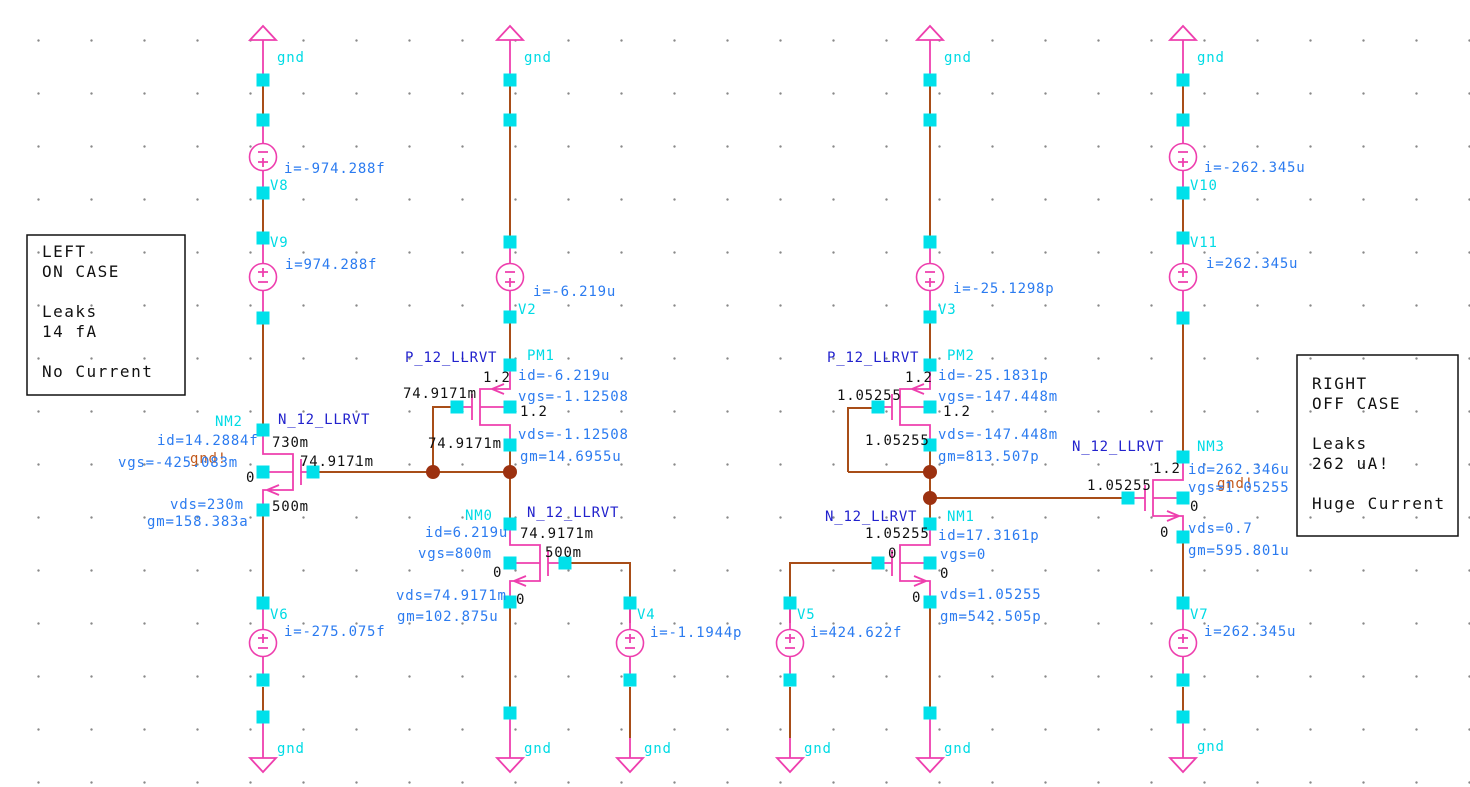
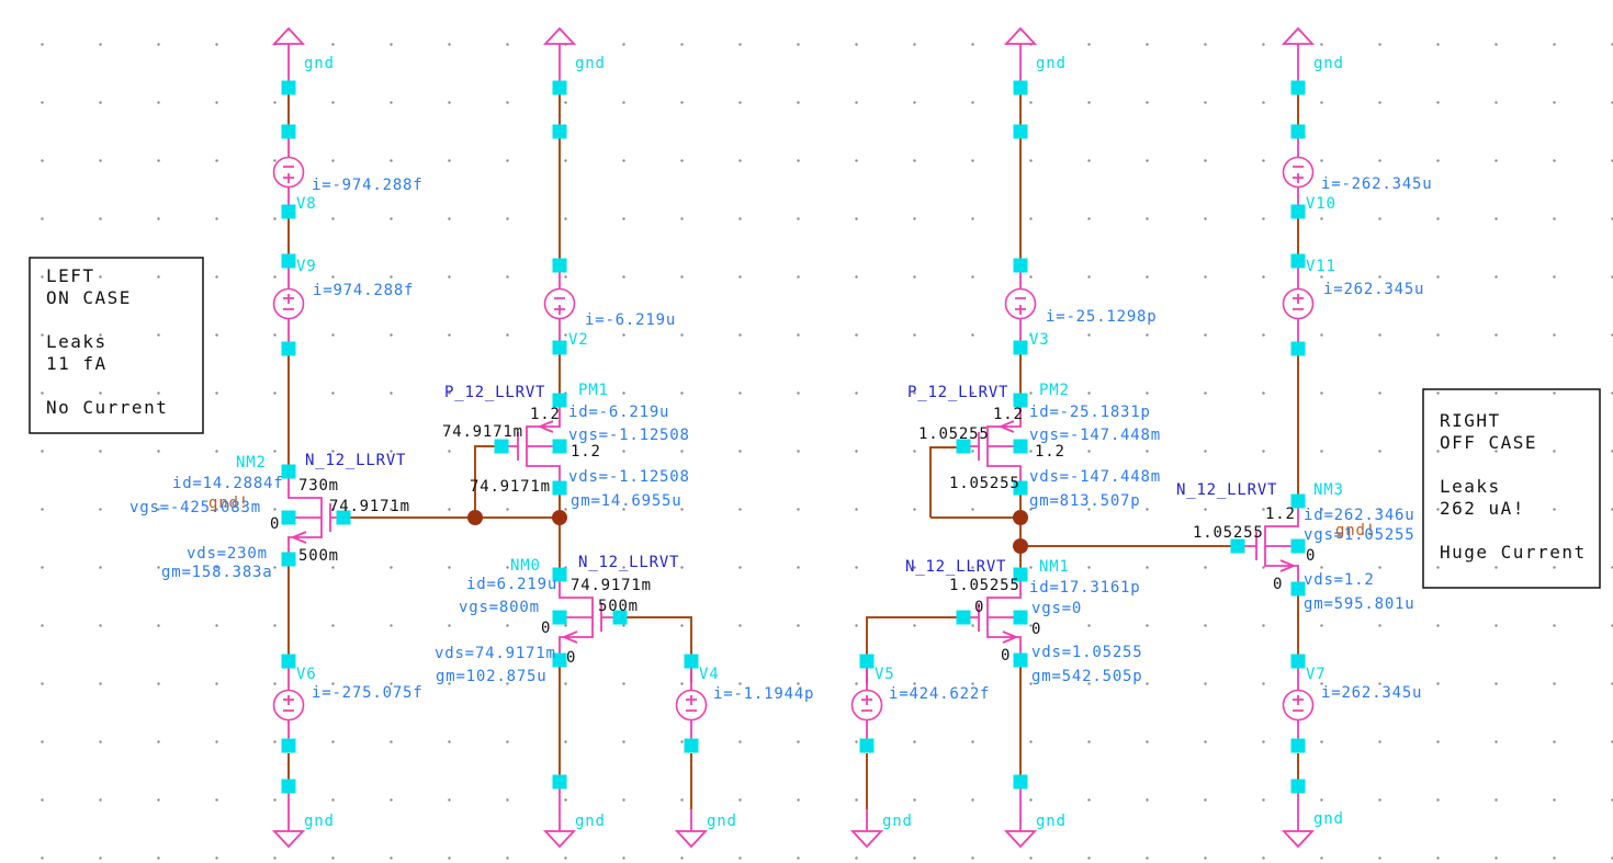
  gnd
  gnd
  gnd
  gnd
  gnd
  gnd
  gnd
  gnd
  gnd
  gnd
  i=-974.288f
  V8
  V9
  i=974.288f
  i=-6.219u
  V2
  i=-25.1298p
  V3
  i=-262.345u
  V10
  V11
  i=262.345u
  V6
  i=-275.075f
  V4
  i=-1.1944p
  V5
  i=424.622f
  V7
  i=262.345u
  NM2
  N_12_LLRVT
  id=14.2884f
  730m
  gnd!
  vgs=-425.083m
  74.9171m
  0
  vds=230m
  500m
  gm=158.383a
  P_12_LLRVT
  PM1
  1.2
  id=-6.219u
  74.9171m
  vgs=-1.12508
  1.2
  74.9171m
  vds=-1.12508
  gm=14.6955u
  NM0
  N_12_LLRVT
  id=6.219u
  74.9171m
  vgs=800m
  500m
  0
  vds=74.9171m
  0
  gm=102.875u
  P_12_LLRVT
  PM2
  1.2
  id=-25.1831p
  1.05255
  vgs=-147.448m
  1.2
  1.05255
  vds=-147.448m
  gm=813.507p
  N_12_LLRVT
  NM1
  1.05255
  id=17.3161p
  0
  vgs=0
  0
  0
  vds=1.05255
  gm=542.505p
  N_12_LLRVT
  NM3
  1.2
  id=262.346u
  1.05255
  gnd!
  vgs=1.05255
  0
  0
- vds=0.7
+ vds=1.2
  gm=595.801u
  LEFT
  ON CASE
  Leaks
- 14 fA
+ 11 fA
  No Current
  RIGHT
  OFF CASE
  Leaks
  262 uA!
  Huge Current
